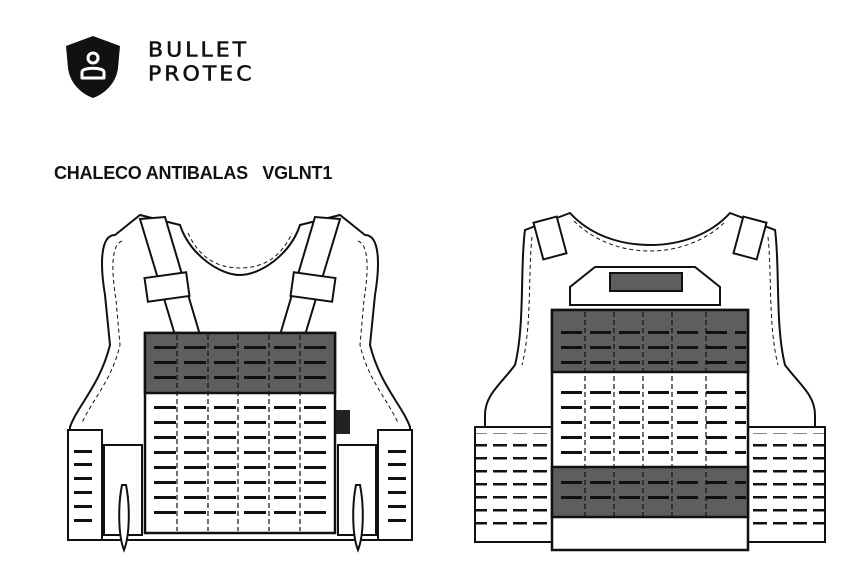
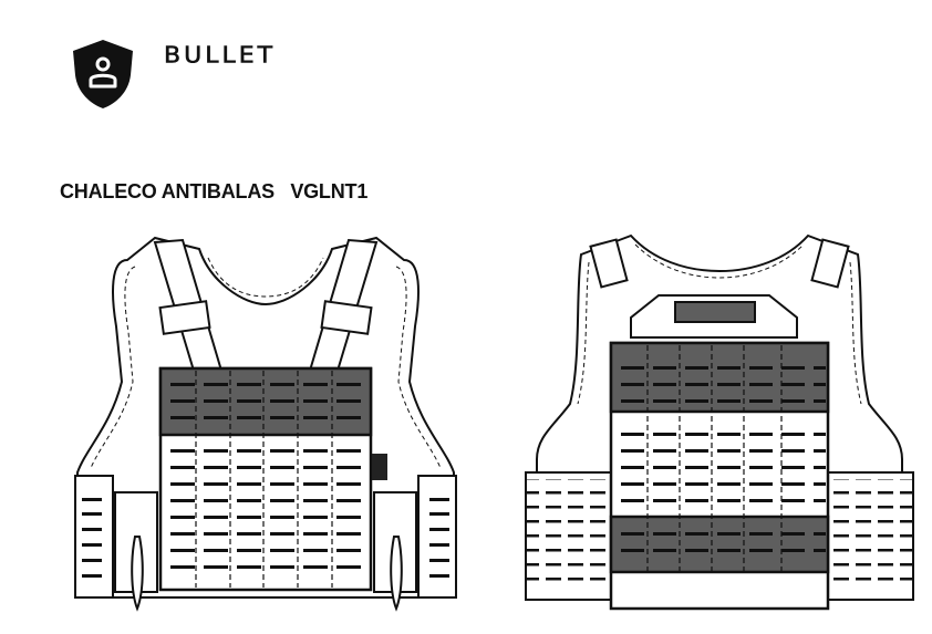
  BULLET
- PROTEC
  CHALECO ANTIBALAS VGLNT1
